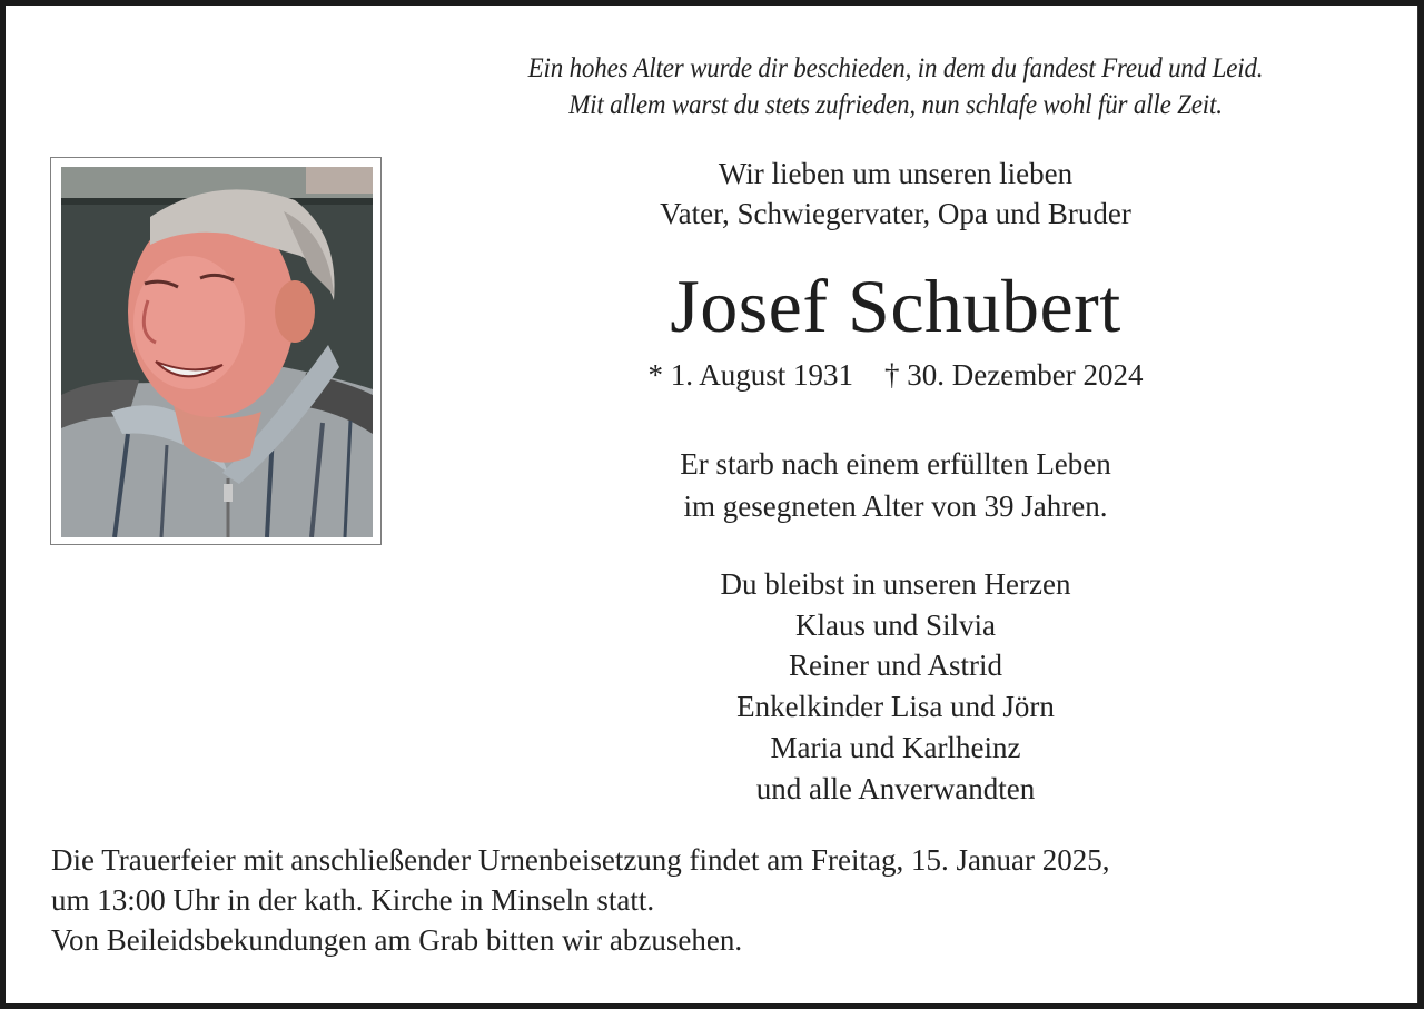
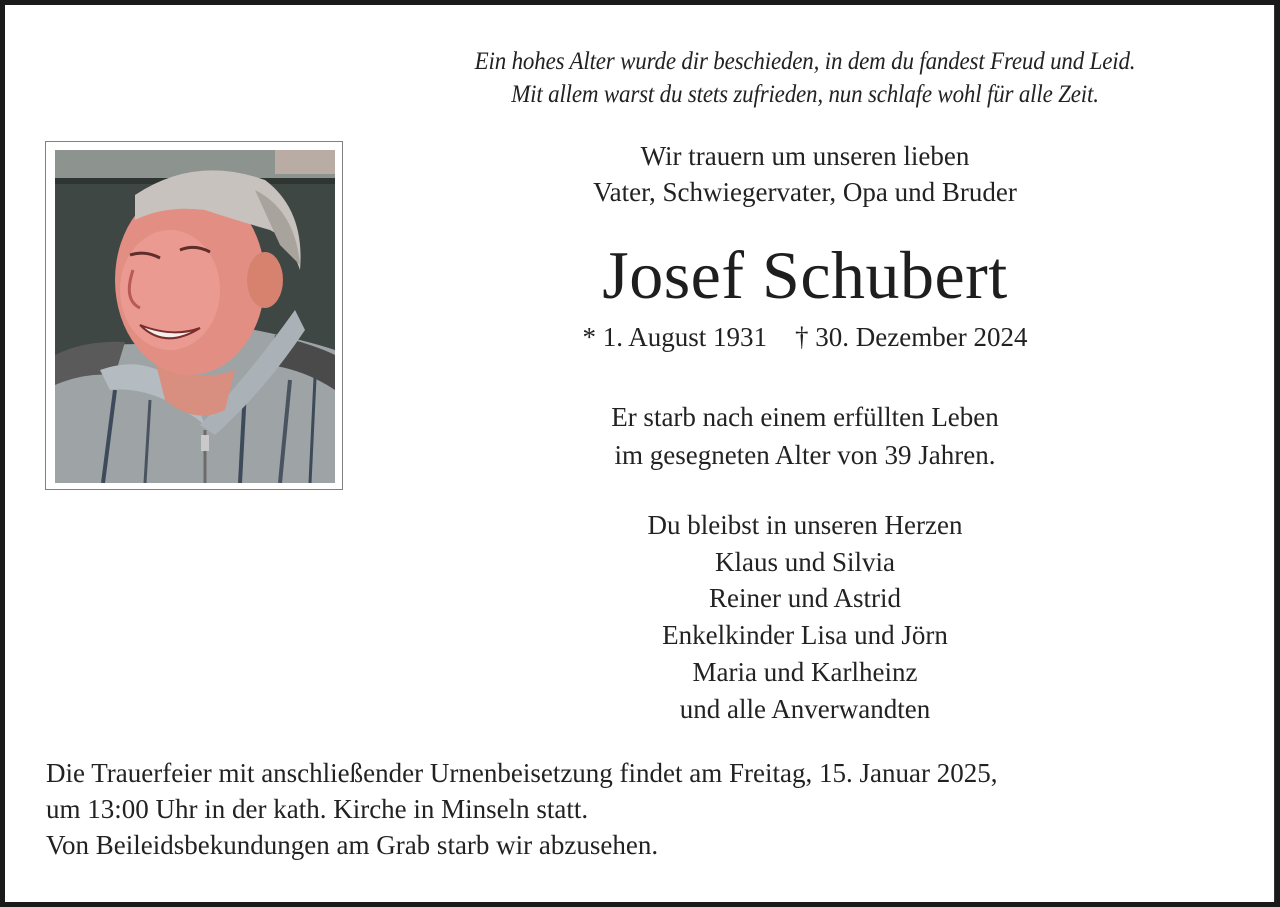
  Ein hohes Alter wurde dir beschieden, in dem du fandest Freud und Leid.
  Mit allem warst du stets zufrieden, nun schlafe wohl für alle Zeit.
- Wir lieben um unseren lieben
+ Wir trauern um unseren lieben
  Vater, Schwiegervater, Opa und Bruder
  Josef Schubert
  * 1. August 1931 † 30. Dezember 2024
  Er starb nach einem erfüllten Leben
  im gesegneten Alter von 39 Jahren.
  Du bleibst in unseren Herzen
  Klaus und Silvia
  Reiner und Astrid
  Enkelkinder Lisa und Jörn
  Maria und Karlheinz
  und alle Anverwandten
  Die Trauerfeier mit anschließender Urnenbeisetzung findet am Freitag, 15. Januar 2025,
  um 13:00 Uhr in der kath. Kirche in Minseln statt.
- Von Beileidsbekundungen am Grab bitten wir abzusehen.
+ Von Beileidsbekundungen am Grab starb wir abzusehen.
